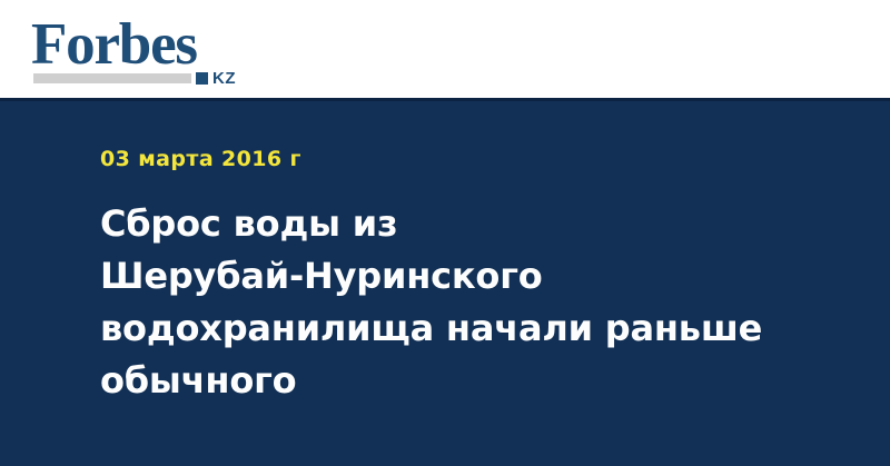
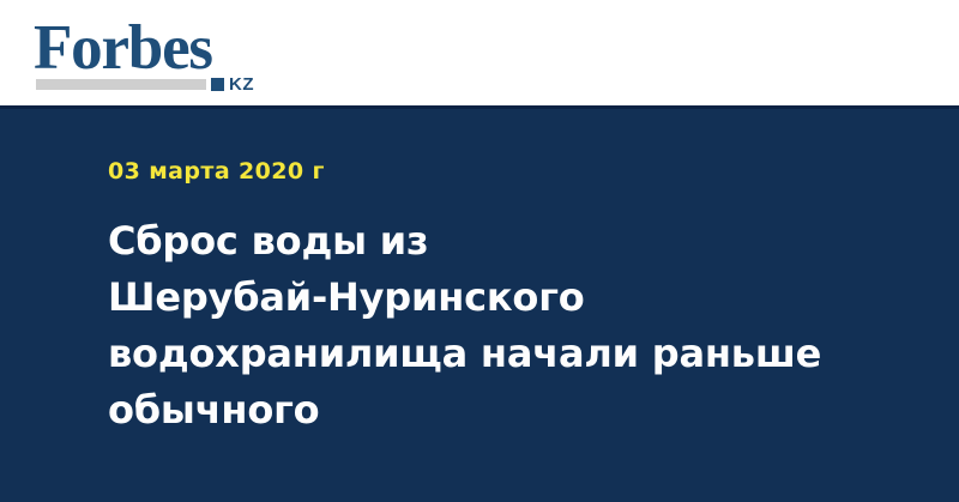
  Forbes
  KZ
- 03 марта 2016 г
+ 03 марта 2020 г
  Сброс воды из
  Шерубай-Нуринского
  водохранилища начали раньше
  обычного
